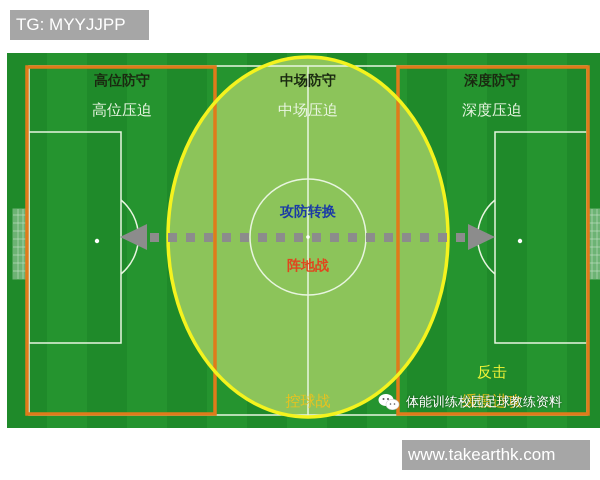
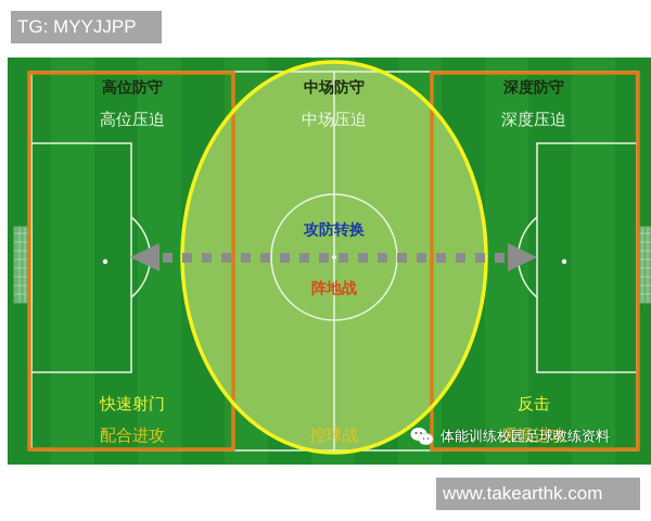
  TG: MYYJJPP
  高位防守
  高位压迫
+ 快速射门
+ 配合进攻
  中场防守
  中场压迫
  攻防转换
  阵地战
  控球战
  深度防守
  深度压迫
  反击
  缓慢进攻
  体能训练校园足球教练资料
  www.takearthk.com
